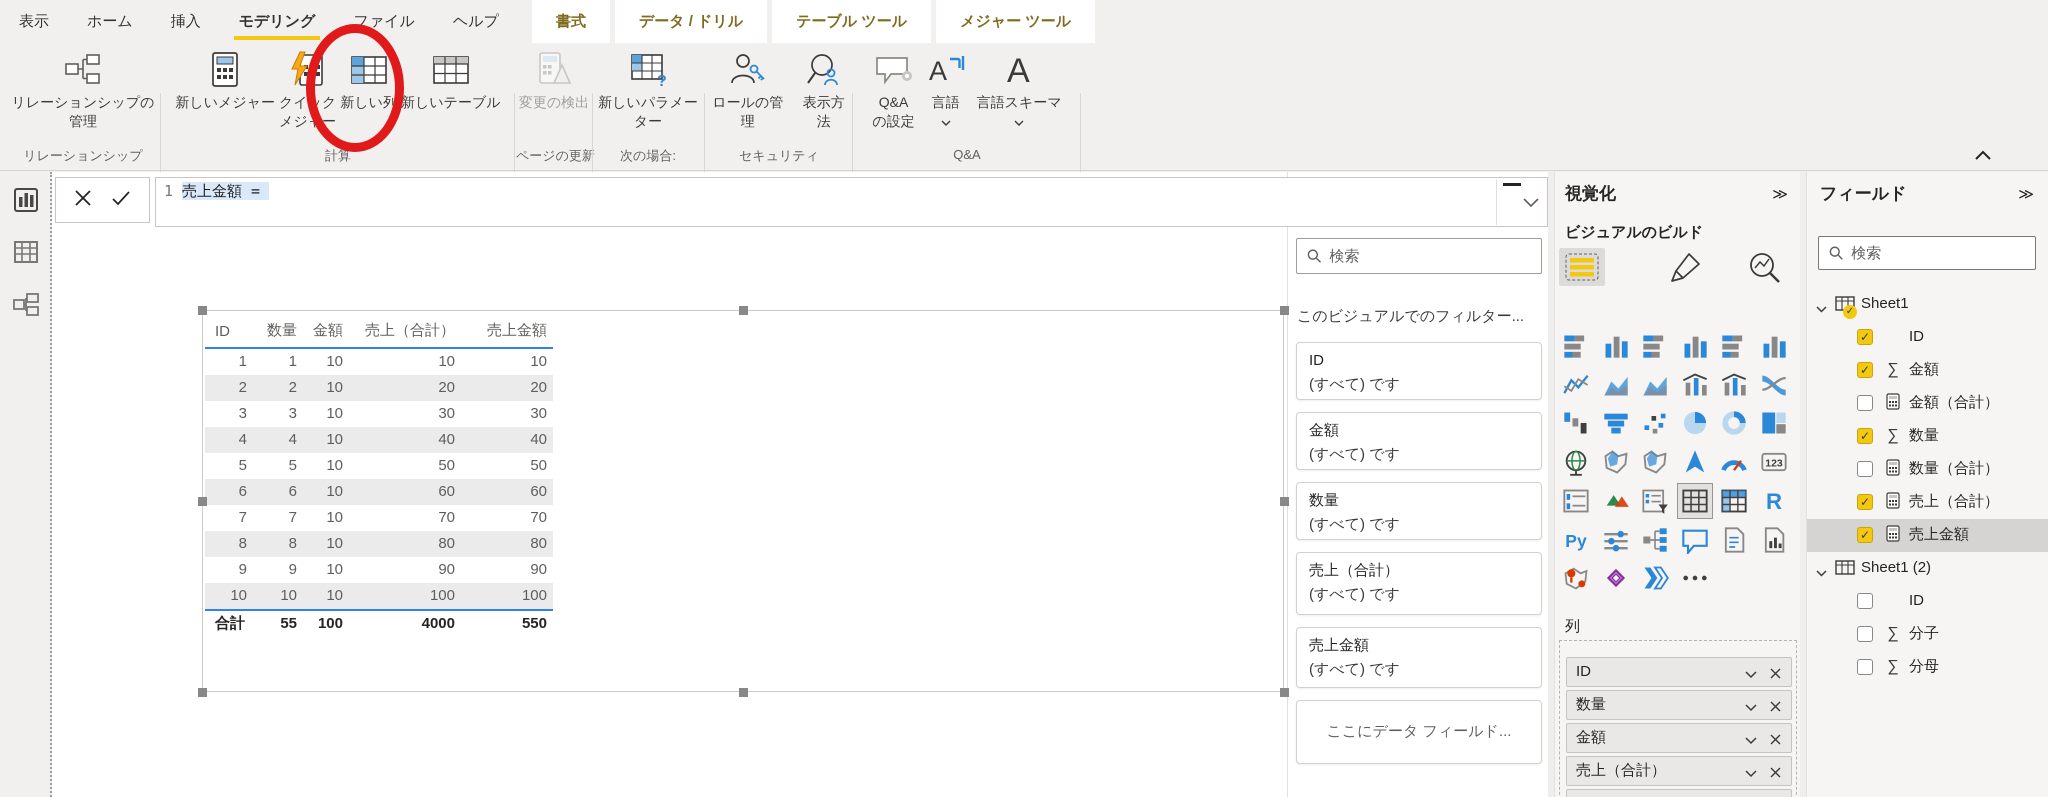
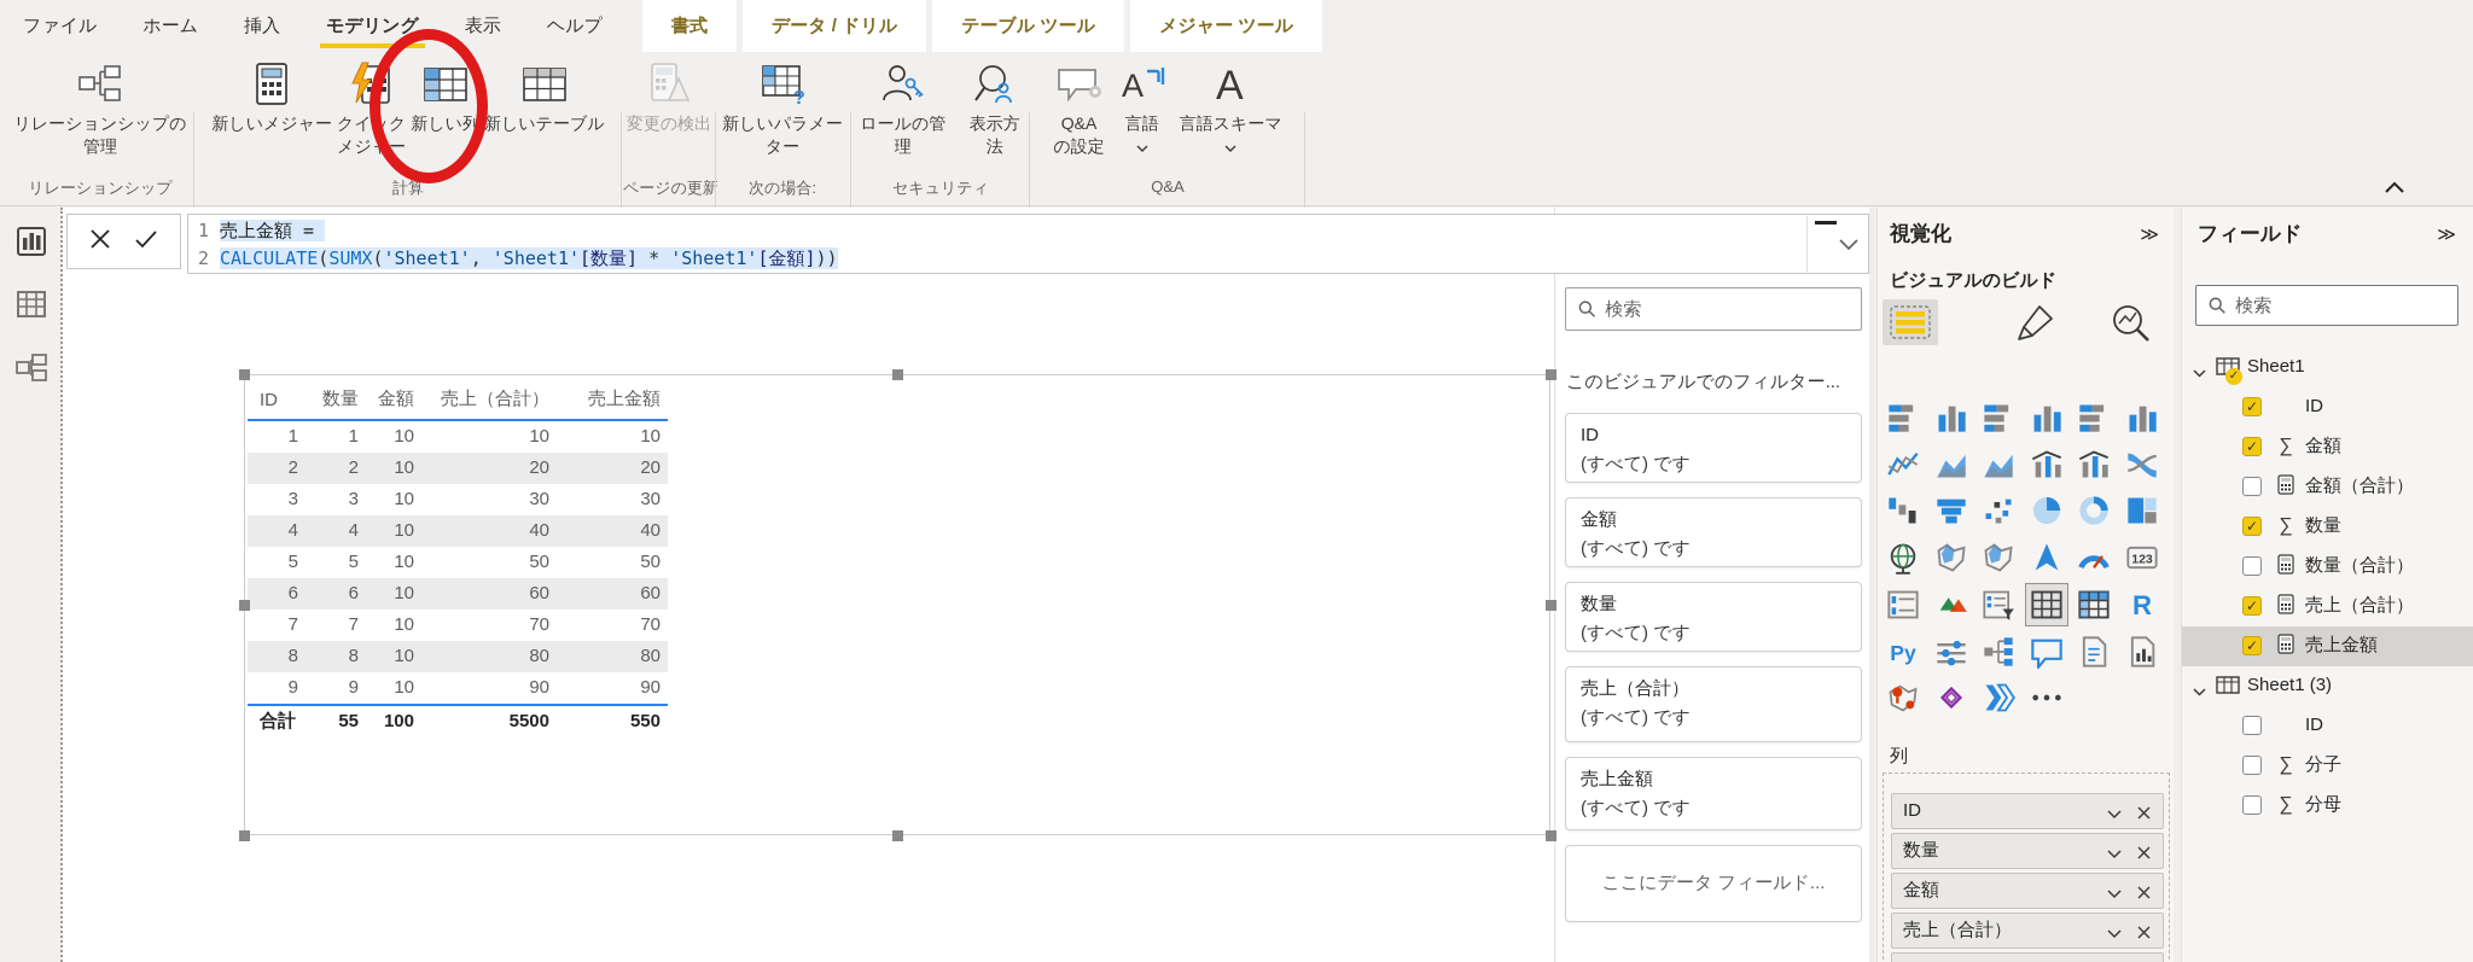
- 表示
+ ファイル
  ホーム
  挿入
  モデリング
- ファイル
+ 表示
  ヘルプ
  書式
  データ / ドリル
  テーブル ツール
  メジャー ツール
  リレーションシップの管理
  リレーションシップ
  新しいメジャー
  クイック
  メジャー
  新しい列
  新しいテーブル
  計算
  変更の検出
  ページの更新
  ?
  新しいパラメーター
  次の場合:
  ロールの管理
  表示方法
  セキュリティ
  Q&A
  の設定
  A
  言語
  A
  言語スキーマ
  Q&A
  1 売上金額 =
+ 2 CALCULATE(SUMX('Sheet1', 'Sheet1'[数量] * 'Sheet1'[金額]))
  ID	数量	金額	売上（合計）	売上金額
  1	1	10	10	10
  2	2	10	20	20
  3	3	10	30	30
  4	4	10	40	40
  5	5	10	50	50
  6	6	10	60	60
  7	7	10	70	70
  8	8	10	80	80
  9	9	10	90	90
- 10	10	10	100	100
- 合計	55	100	4000	550
+ 合計	55	100	5500	550
  検索
  このビジュアルでのフィルター...
  ID
  (すべて) です
  金額
  (すべて) です
  数量
  (すべて) です
  売上（合計）
  (すべて) です
  売上金額
  (すべて) です
  ここにデータ フィールド...
  視覚化
  ≫
  ビジュアルのビルド
  123
  R
  Py
  列
  ID
  数量
  金額
  売上（合計）
  フィールド
  ≫
  検索
  ✓
  Sheet1
  ✓
  ID
  ✓
  ∑
  金額
  金額（合計）
  ✓
  ∑
  数量
  数量（合計）
  ✓
  売上（合計）
  ✓
  売上金額
- Sheet1 (2)
+ Sheet1 (3)
  ID
  ∑
  分子
  ∑
  分母
